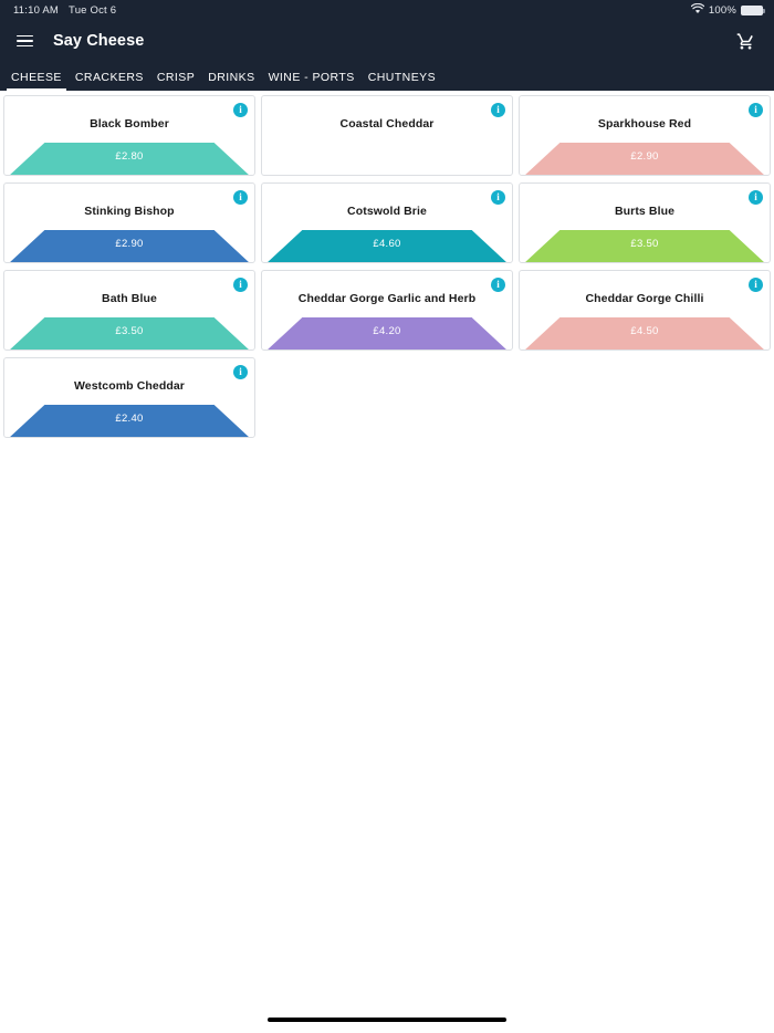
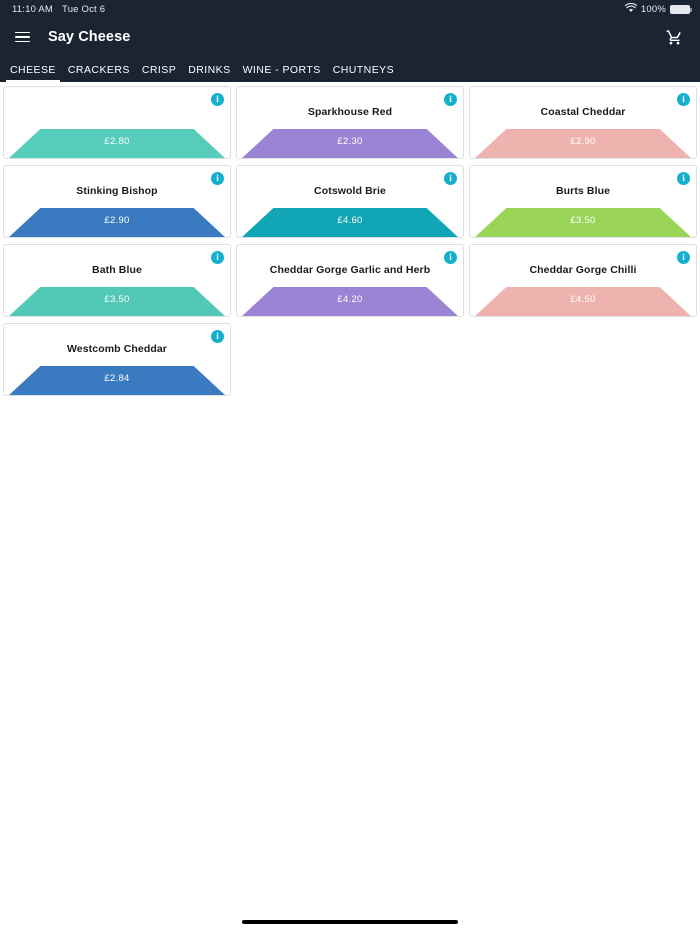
  11:10 AM
  Tue Oct 6
  100%
  Say Cheese
  CHEESE
  CRACKERS
  CRISP
  DRINKS
  WINE - PORTS
  CHUTNEYS
  i
- Black Bomber
  £2.80
  i
- Coastal Cheddar
+ Sparkhouse Red
+ £2.30
  i
- Sparkhouse Red
+ Coastal Cheddar
  £2.90
  i
  Stinking Bishop
  £2.90
  i
  Cotswold Brie
  £4.60
  i
  Burts Blue
  £3.50
  i
  Bath Blue
  £3.50
  i
  Cheddar Gorge Garlic and Herb
  £4.20
  i
  Cheddar Gorge Chilli
  £4.50
  i
  Westcomb Cheddar
- £2.40
+ £2.84
